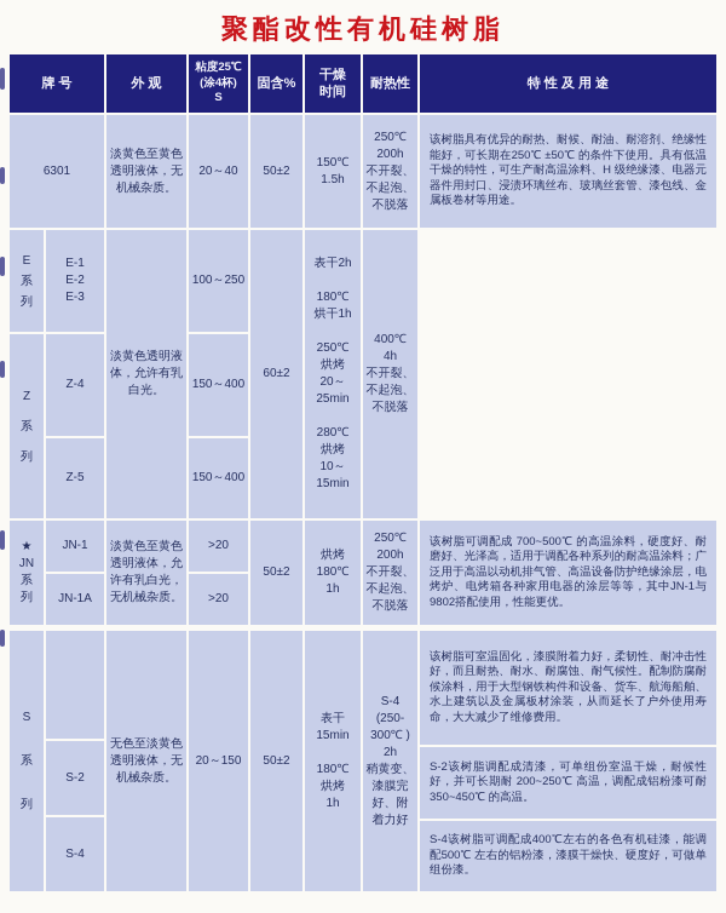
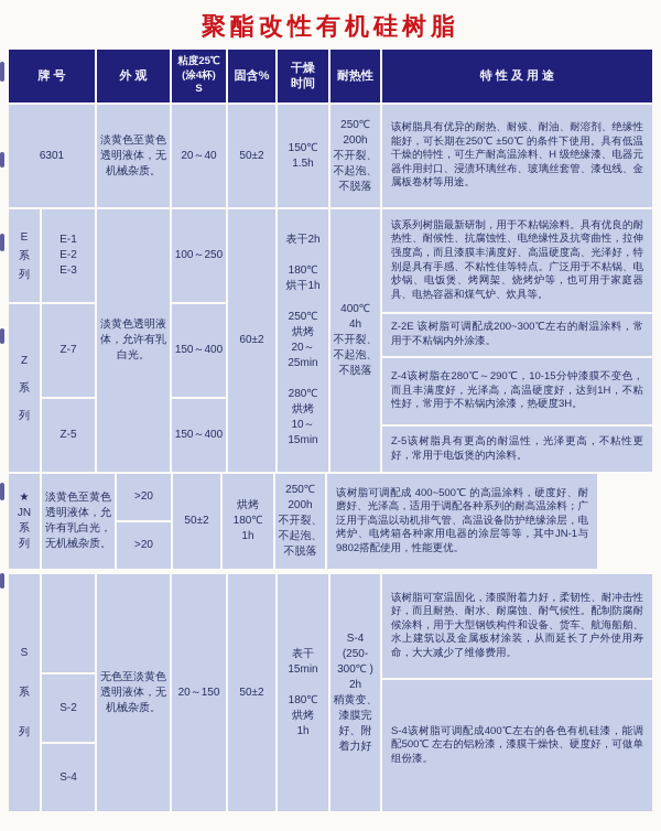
  聚酯改性有机硅树脂
  牌 号
  外 观
  粘度25℃
  (涂4杯)
  S
  固含%
  干燥
  时间
  耐热性
  特 性 及 用 途
  6301
  淡黄色至黄色
  透明液体，无
  机械杂质。
  20～40
  50±2
  150℃
  1.5h
  250℃
  200h
  不开裂、
  不起泡、
  不脱落
  该树脂具有优异的耐热、耐候、耐油、耐溶剂、绝缘性能好，可长期在250℃ ±50℃ 的条件下使用。具有低温干燥的特性，可生产耐高温涂料、H 级绝缘漆、电器元器件用封口、浸渍环璃丝布、玻璃丝套管、漆包线、金属板卷材等用途。
  E
  系
  列
  Z
  系
  列
  E-1
  E-2
  E-3
- Z-4
+ Z-7
  Z-5
  淡黄色透明液
  体，允许有乳
  白光。
  100～250
  150～400
  150～400
  60±2
  表干2h
  180℃
  烘干1h
  250℃
  烘烤
  20～25min
  280℃
  烘烤
  10～15min
  400℃
  4h
  不开裂、
  不起泡、
  不脱落
+ 该系列树脂最新研制，用于不粘锅涂料。具有优良的耐热性、耐候性、抗腐蚀性、电绝缘性及抗弯曲性，拉伸强度高，而且漆膜丰满度好、高温硬度高、光泽好，特别是具有手感、不粘性佳等特点。广泛用于不粘锅、电炒锅、电饭煲、烤网架、烧烤炉等，也可用于家庭器具、电热容器和煤气炉、炊具等。
+ Z-2E 该树脂可调配成200~300℃左右的耐温涂料，常用于不粘锅内外涂漆。
+ Z-4该树脂在280℃～290℃，10-15分钟漆膜不变色，而且丰满度好，光泽高，高温硬度好，达到1H，不粘性好，常用于不粘锅内涂漆，热硬度3H。
+ Z-5该树脂具有更高的耐温性，光泽更高，不粘性更好，常用于电饭煲的内涂料。
  ★
  JN
  系
  列
- JN-1
- JN-1A
  淡黄色至黄色
  透明液体，允
  许有乳白光，
  无机械杂质。
  >20
  >20
  50±2
  烘烤
  180℃
  1h
  250℃
  200h
  不开裂、
  不起泡、
  不脱落
- 该树脂可调配成 700~500℃ 的高温涂料，硬度好、耐磨好、光泽高，适用于调配各种系列的耐高温涂料；广泛用于高温以动机排气管、高温设备防护绝缘涂层，电烤炉、电烤箱各种家用电器的涂层等等，其中JN-1与9802搭配使用，性能更优。
+ 该树脂可调配成 400~500℃ 的高温涂料，硬度好、耐磨好、光泽高，适用于调配各种系列的耐高温涂料；广泛用于高温以动机排气管、高温设备防护绝缘涂层，电烤炉、电烤箱各种家用电器的涂层等等，其中JN-1与9802搭配使用，性能更优。
  S
  系
  列
  S-2
  S-4
  无色至淡黄色
  透明液体，无
  机械杂质。
  20～150
  50±2
  表干
  15min
  180℃
  烘烤
  1h
  S-4
  (250-
  300℃ )
  2h
  稍黄变、
  漆膜完
  好、附
  着力好
  该树脂可室温固化，漆膜附着力好，柔韧性、耐冲击性好，而且耐热、耐水、耐腐蚀、耐气候性。配制防腐耐候涂料，用于大型钢铁构件和设备、货车、航海船舶、水上建筑以及金属板材涂装，从而延长了户外使用寿命，大大减少了维修费用。
- S-2该树脂调配成清漆，可单组份室温干燥，耐候性好，并可长期耐 200~250℃ 高温，调配成铝粉漆可耐 350~450℃ 的高温。
  S-4该树脂可调配成400℃左右的各色有机硅漆，能调配500℃ 左右的铝粉漆，漆膜干燥快、硬度好，可做单组份漆。
